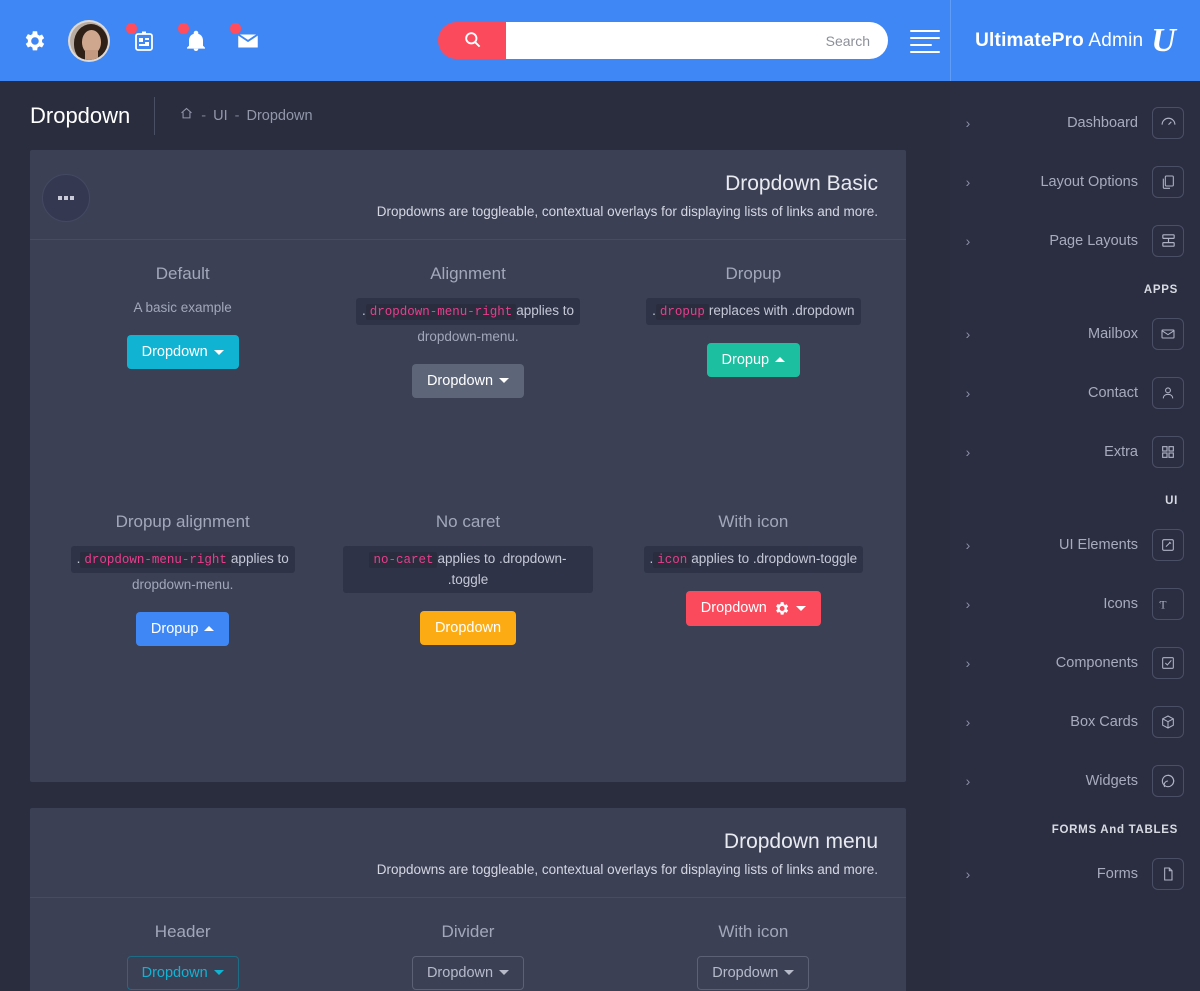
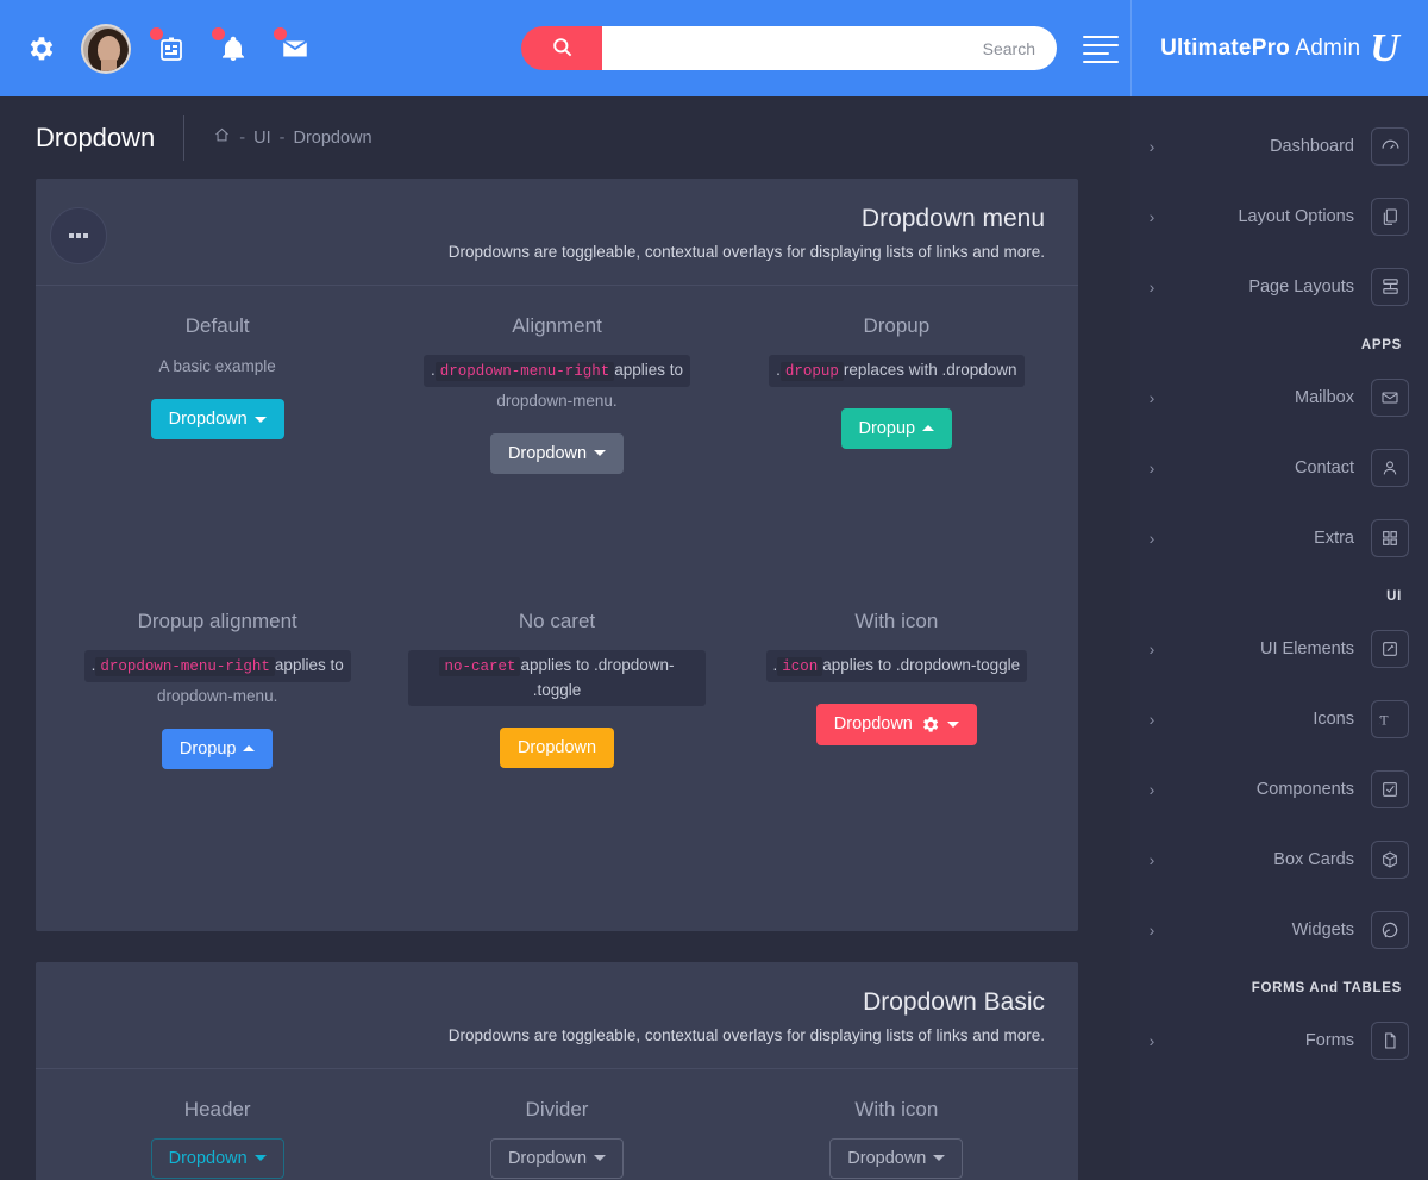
  UltimatePro Admin
  U
  Dropdown
  -
  UI
  -
  Dropdown
- Dropdown Basic
+ Dropdown menu
  .Dropdowns are toggleable, contextual overlays for displaying lists of links and more
  Dropup
  dropup replaces with .dropdown.
  Dropup
  Alignment
  dropdown-menu-right applies to.
  .dropdown-menu
  Dropdown
  Default
  A basic example
  Dropdown
  With icon
  icon applies to .dropdown-toggle.
  Dropdown
  No caret
  no-caret applies to .dropdown-toggle.
  Dropdown
  Dropup alignment
  dropdown-menu-right applies to.
  .dropdown-menu
  Dropup
- Dropdown menu
+ Dropdown Basic
  .Dropdowns are toggleable, contextual overlays for displaying lists of links and more
  With icon
  Dropdown
  Divider
  Dropdown
  Header
  Dropdown
  Dashboard
  ‹
  Layout Options
  ‹
  Page Layouts
  ‹
  APPS
  Mailbox
  ‹
  Contact
  ‹
  Extra
  ‹
  UI
  UI Elements
  ‹
  T
  Icons
  ‹
  Components
  ‹
  Box Cards
  ‹
  Widgets
  ‹
  FORMS And TABLES
  Forms
  ‹
